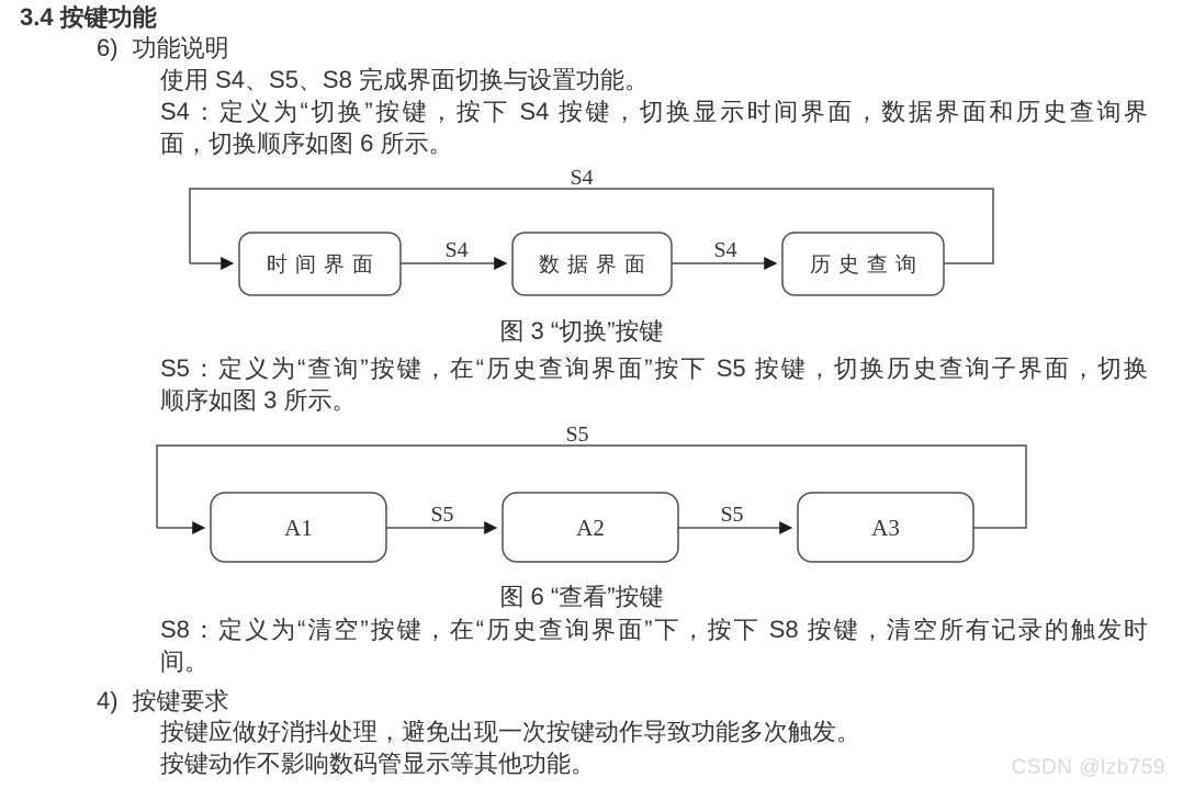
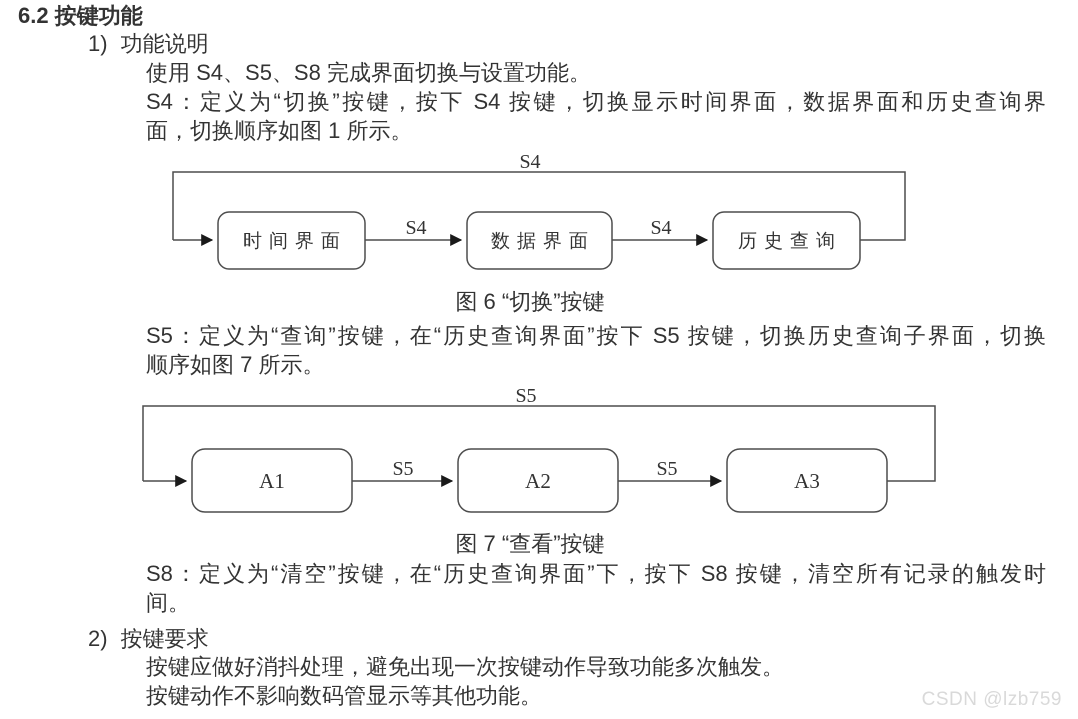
- 3.4 按键功能
+ 6.2 按键功能
- 6) 功能说明
+ 1) 功能说明
  使用 S4、S5、S8 完成界面切换与设置功能。
  S4：定义为“切换”按键，按下 S4 按键，切换显示时间界面，数据界面和历史查询界
- 面，切换顺序如图 6 所示。
+ 面，切换顺序如图 1 所示。
  S4
  S4
  S4
  时间界面
  数据界面
  历史查询
- 图 3 “切换”按键
+ 图 6 “切换”按键
  S5：定义为“查询”按键，在“历史查询界面”按下 S5 按键，切换历史查询子界面，切换
- 顺序如图 3 所示。
+ 顺序如图 7 所示。
  S5
  S5
  S5
  A1
  A2
  A3
- 图 6 “查看”按键
+ 图 7 “查看”按键
  S8：定义为“清空”按键，在“历史查询界面”下，按下 S8 按键，清空所有记录的触发时
  间。
- 4) 按键要求
+ 2) 按键要求
  按键应做好消抖处理，避免出现一次按键动作导致功能多次触发。
  按键动作不影响数码管显示等其他功能。
  CSDN @lzb759
